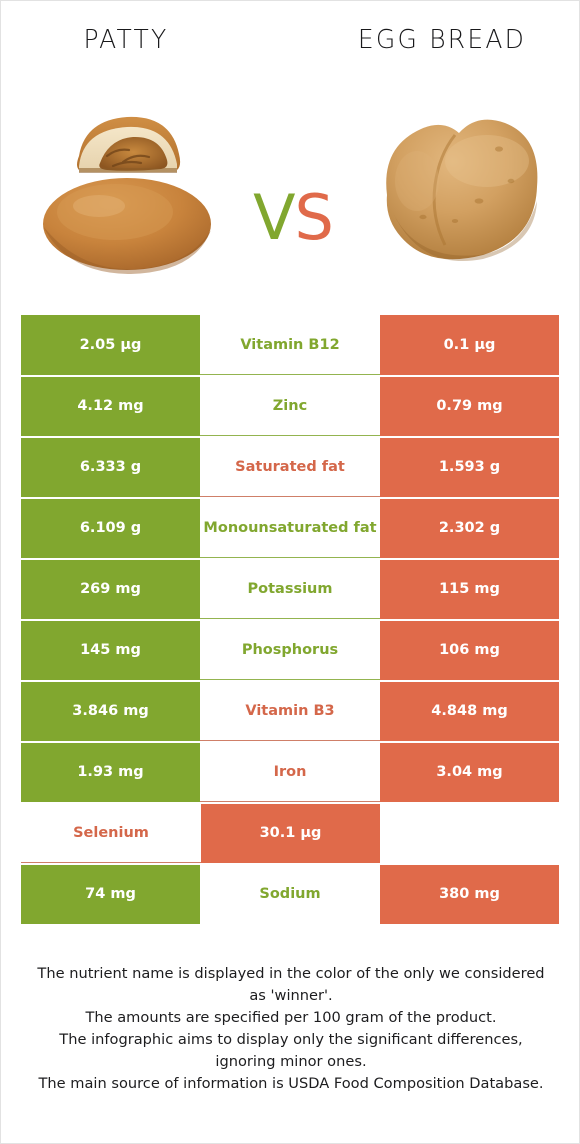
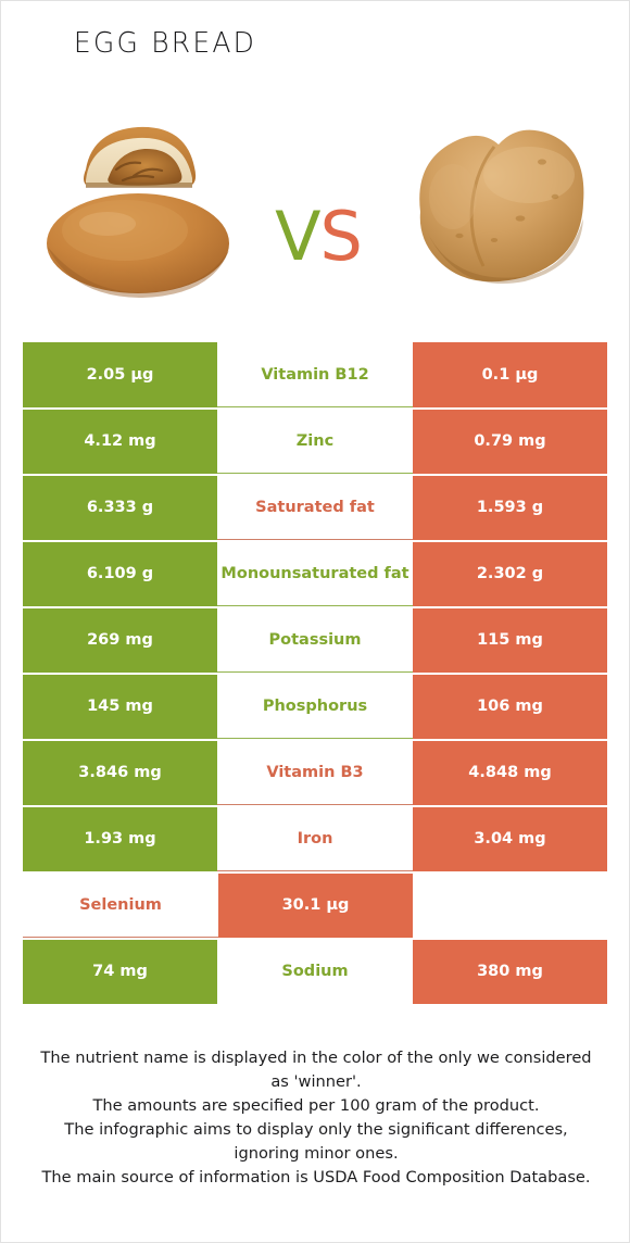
- PATTY
  EGG BREAD
  VS
  2.05 µg
  Vitamin B12
  0.1 µg
  4.12 mg
  Zinc
  0.79 mg
  6.333 g
  Saturated fat
  1.593 g
  6.109 g
  Monounsaturated fat
  2.302 g
  269 mg
  Potassium
  115 mg
  145 mg
  Phosphorus
  106 mg
  3.846 mg
  Vitamin B3
  4.848 mg
  1.93 mg
  Iron
  3.04 mg
  Selenium
  30.1 µg
  74 mg
  Sodium
  380 mg
  The nutrient name is displayed in the color of the only we considered as 'winner'.
  The amounts are specified per 100 gram of the product.
  The infographic aims to display only the significant differences, ignoring minor ones.
  The main source of information is USDA Food Composition Database.
